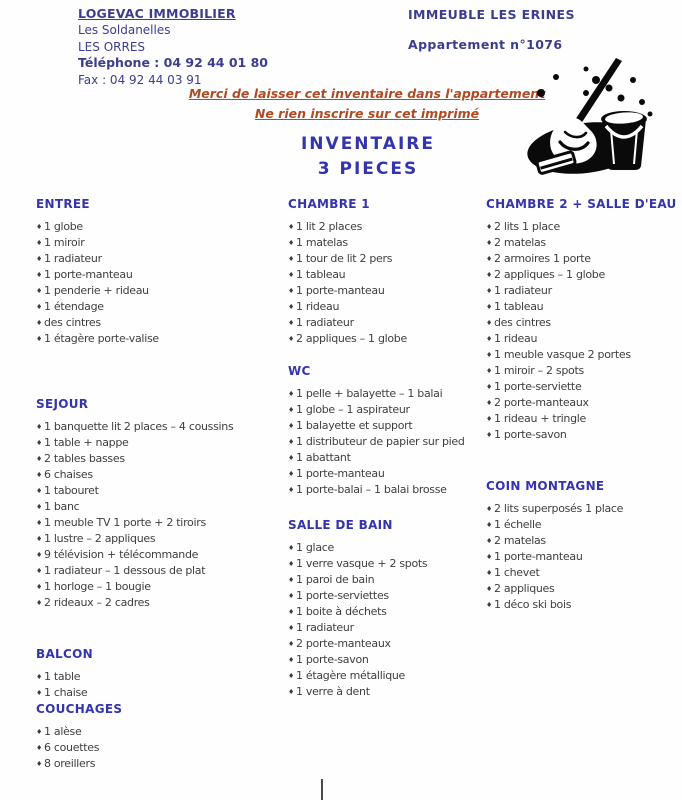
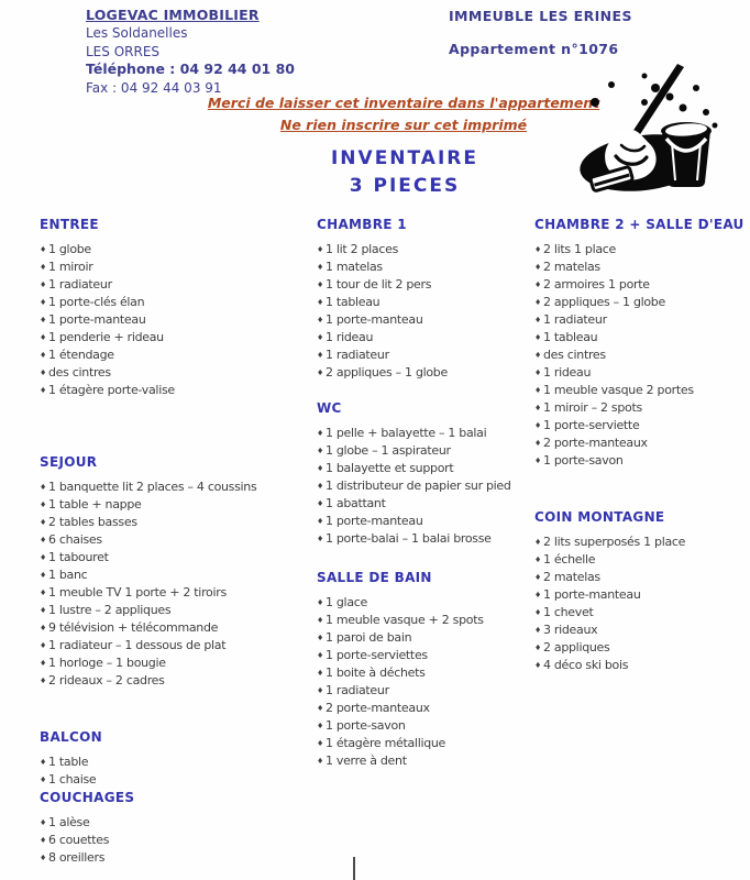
  LOGEVAC IMMOBILIER
  Les Soldanelles
  LES ORRES
  Téléphone : 04 92 44 01 80
  Fax : 04 92 44 03 91
  IMMEUBLE LES ERINES
  Appartement n°1076
  Merci de laisser cet inventaire dans l'appartemen
  Ne rien inscrire sur cet imprimé
  INVENTAIRE
  3 PIECES
  ENTREE
  ♦ 1 globe
  ♦ 1 miroir
  ♦ 1 radiateur
+ ♦ 1 porte-clés élan
  ♦ 1 porte-manteau
  ♦ 1 penderie + rideau
  ♦ 1 étendage
  ♦ des cintres
  ♦ 1 étagère porte-valise
  SEJOUR
  ♦ 1 banquette lit 2 places – 4 coussins
  ♦ 1 table + nappe
  ♦ 2 tables basses
  ♦ 6 chaises
  ♦ 1 tabouret
  ♦ 1 banc
  ♦ 1 meuble TV 1 porte + 2 tiroirs
  ♦ 1 lustre – 2 appliques
  ♦ 9 télévision + télécommande
  ♦ 1 radiateur – 1 dessous de plat
  ♦ 1 horloge – 1 bougie
  ♦ 2 rideaux – 2 cadres
  BALCON
  ♦ 1 table
  ♦ 1 chaise
  COUCHAGES
  ♦ 1 alèse
  ♦ 6 couettes
  ♦ 8 oreillers
  CHAMBRE 1
  ♦ 1 lit 2 places
  ♦ 1 matelas
  ♦ 1 tour de lit 2 pers
  ♦ 1 tableau
  ♦ 1 porte-manteau
  ♦ 1 rideau
  ♦ 1 radiateur
  ♦ 2 appliques – 1 globe
  WC
  ♦ 1 pelle + balayette – 1 balai
  ♦ 1 globe – 1 aspirateur
  ♦ 1 balayette et support
  ♦ 1 distributeur de papier sur pied
  ♦ 1 abattant
  ♦ 1 porte-manteau
  ♦ 1 porte-balai – 1 balai brosse
  SALLE DE BAIN
  ♦ 1 glace
- ♦ 1 verre vasque + 2 spots
+ ♦ 1 meuble vasque + 2 spots
  ♦ 1 paroi de bain
  ♦ 1 porte-serviettes
  ♦ 1 boite à déchets
  ♦ 1 radiateur
  ♦ 2 porte-manteaux
  ♦ 1 porte-savon
  ♦ 1 étagère métallique
  ♦ 1 verre à dent
  CHAMBRE 2 + SALLE D'EAU
  ♦ 2 lits 1 place
  ♦ 2 matelas
  ♦ 2 armoires 1 porte
  ♦ 2 appliques – 1 globe
  ♦ 1 radiateur
  ♦ 1 tableau
  ♦ des cintres
  ♦ 1 rideau
  ♦ 1 meuble vasque 2 portes
  ♦ 1 miroir – 2 spots
  ♦ 1 porte-serviette
  ♦ 2 porte-manteaux
- ♦ 1 rideau + tringle
  ♦ 1 porte-savon
  COIN MONTAGNE
  ♦ 2 lits superposés 1 place
  ♦ 1 échelle
  ♦ 2 matelas
  ♦ 1 porte-manteau
  ♦ 1 chevet
+ ♦ 3 rideaux
  ♦ 2 appliques
- ♦ 1 déco ski bois
+ ♦ 4 déco ski bois
